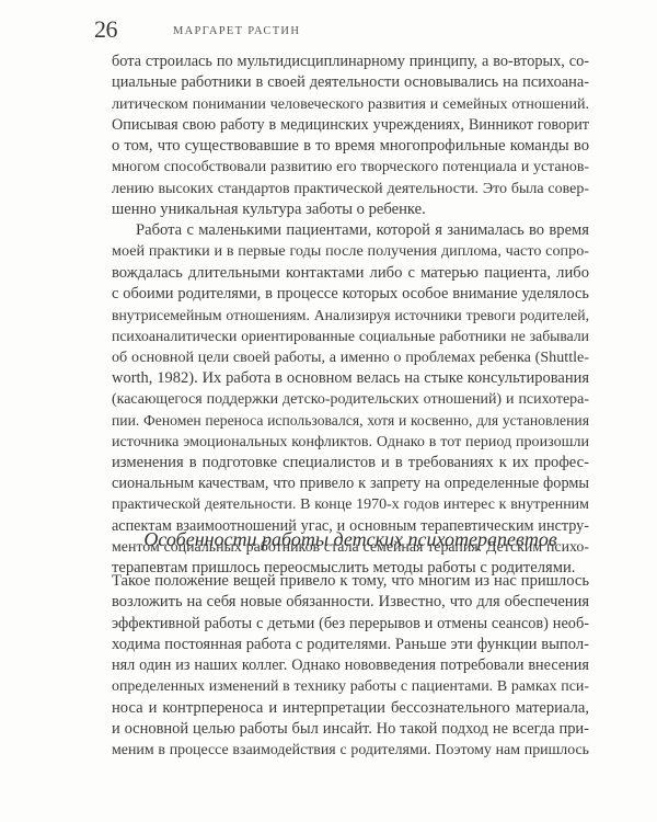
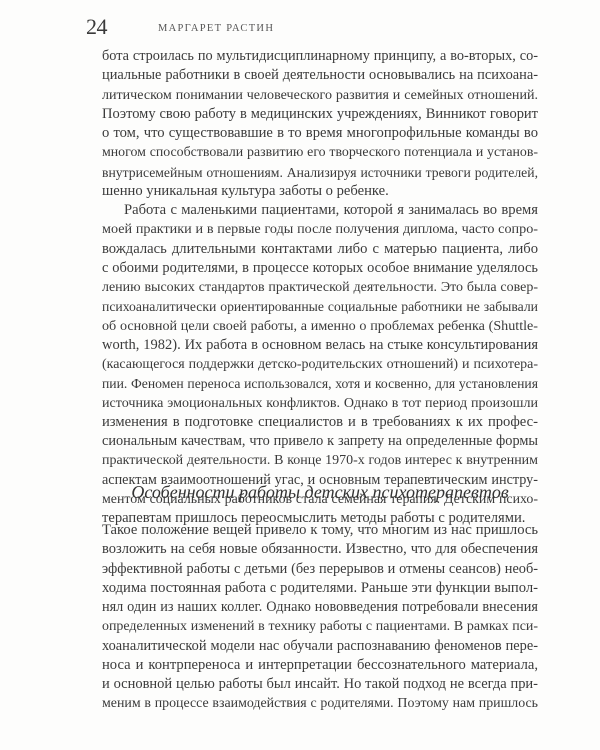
- 26
+ 24
  МАРГАРЕТ РАСТИН
  бота строилась по мультидисциплинарному принципу, а во-вторых, со-
  циальные работники в своей деятельности основывались на психоана-
  литическом понимании человеческого развития и семейных отношений.
- Описывая свою работу в медицинских учреждениях, Винникот говорит
+ Поэтому свою работу в медицинских учреждениях, Винникот говорит
  о том, что существовавшие в то время многопрофильные команды во
  многом способствовали развитию его творческого потенциала и установ-
- лению высоких стандартов практической деятельности. Это была совер-
+ внутрисемейным отношениям. Анализируя источники тревоги родителей,
  шенно уникальная культура заботы о ребенке.
  Работа с маленькими пациентами, которой я занималась во время
  моей практики и в первые годы после получения диплома, часто сопро-
  вождалась длительными контактами либо с матерью пациента, либо
  с обоими родителями, в процессе которых особое внимание уделялось
- внутрисемейным отношениям. Анализируя источники тревоги родителей,
+ лению высоких стандартов практической деятельности. Это была совер-
  психоаналитически ориентированные социальные работники не забывали
  об основной цели своей работы, а именно о проблемах ребенка (Shuttle-
  worth, 1982). Их работа в основном велась на стыке консультирования
  (касающегося поддержки детско-родительских отношений) и психотера-
  пии. Феномен переноса использовался, хотя и косвенно, для установления
  источника эмоциональных конфликтов. Однако в тот период произошли
  изменения в подготовке специалистов и в требованиях к их профес-
  сиональным качествам, что привело к запрету на определенные формы
  практической деятельности. В конце 1970-х годов интерес к внутренним
  аспектам взаимоотношений угас, и основным терапевтическим инстру-
  ментом социальных работников стала семейная терапия. Детским психо-
  терапевтам пришлось переосмыслить методы работы с родителями.
  Особенности работы детских психотерапевтов
  Такое положение вещей привело к тому, что многим из нас пришлось
  возложить на себя новые обязанности. Известно, что для обеспечения
  эффективной работы с детьми (без перерывов и отмены сеансов) необ-
  ходима постоянная работа с родителями. Раньше эти функции выпол-
  нял один из наших коллег. Однако нововведения потребовали внесения
  определенных изменений в технику работы с пациентами. В рамках пси-
+ хоаналитической модели нас обучали распознаванию феноменов пере-
  носа и контрпереноса и интерпретации бессознательного материала,
  и основной целью работы был инсайт. Но такой подход не всегда при-
  меним в процессе взаимодействия с родителями. Поэтому нам пришлось
